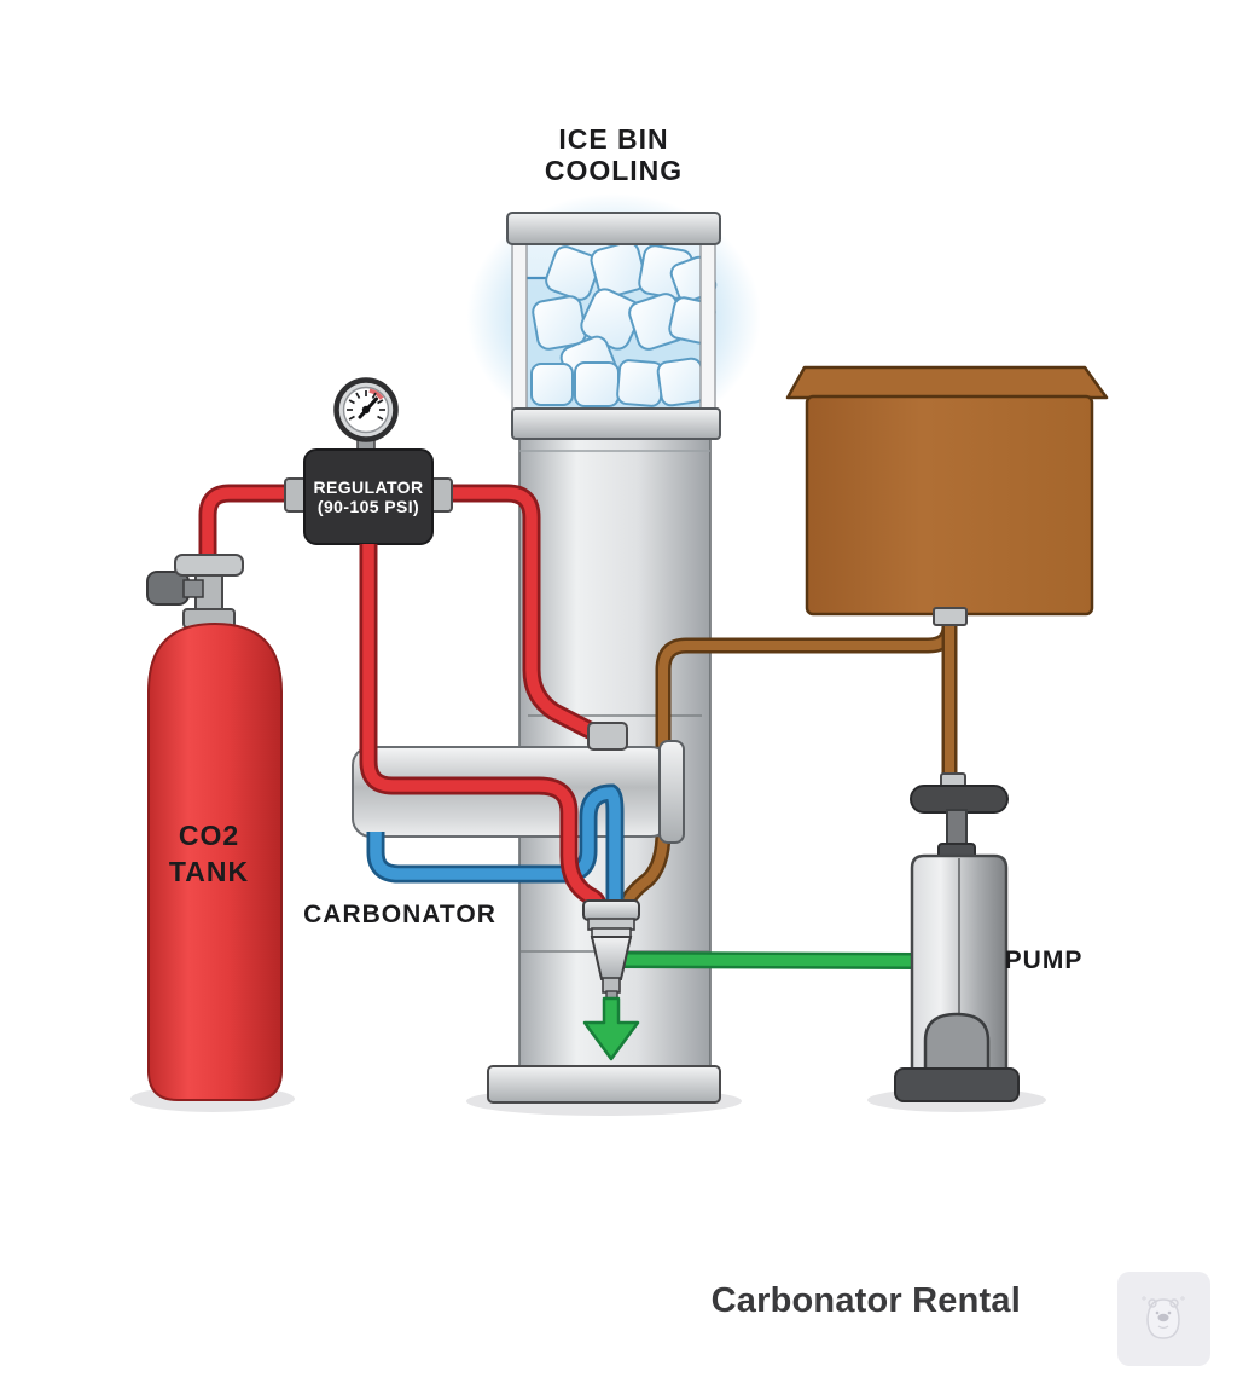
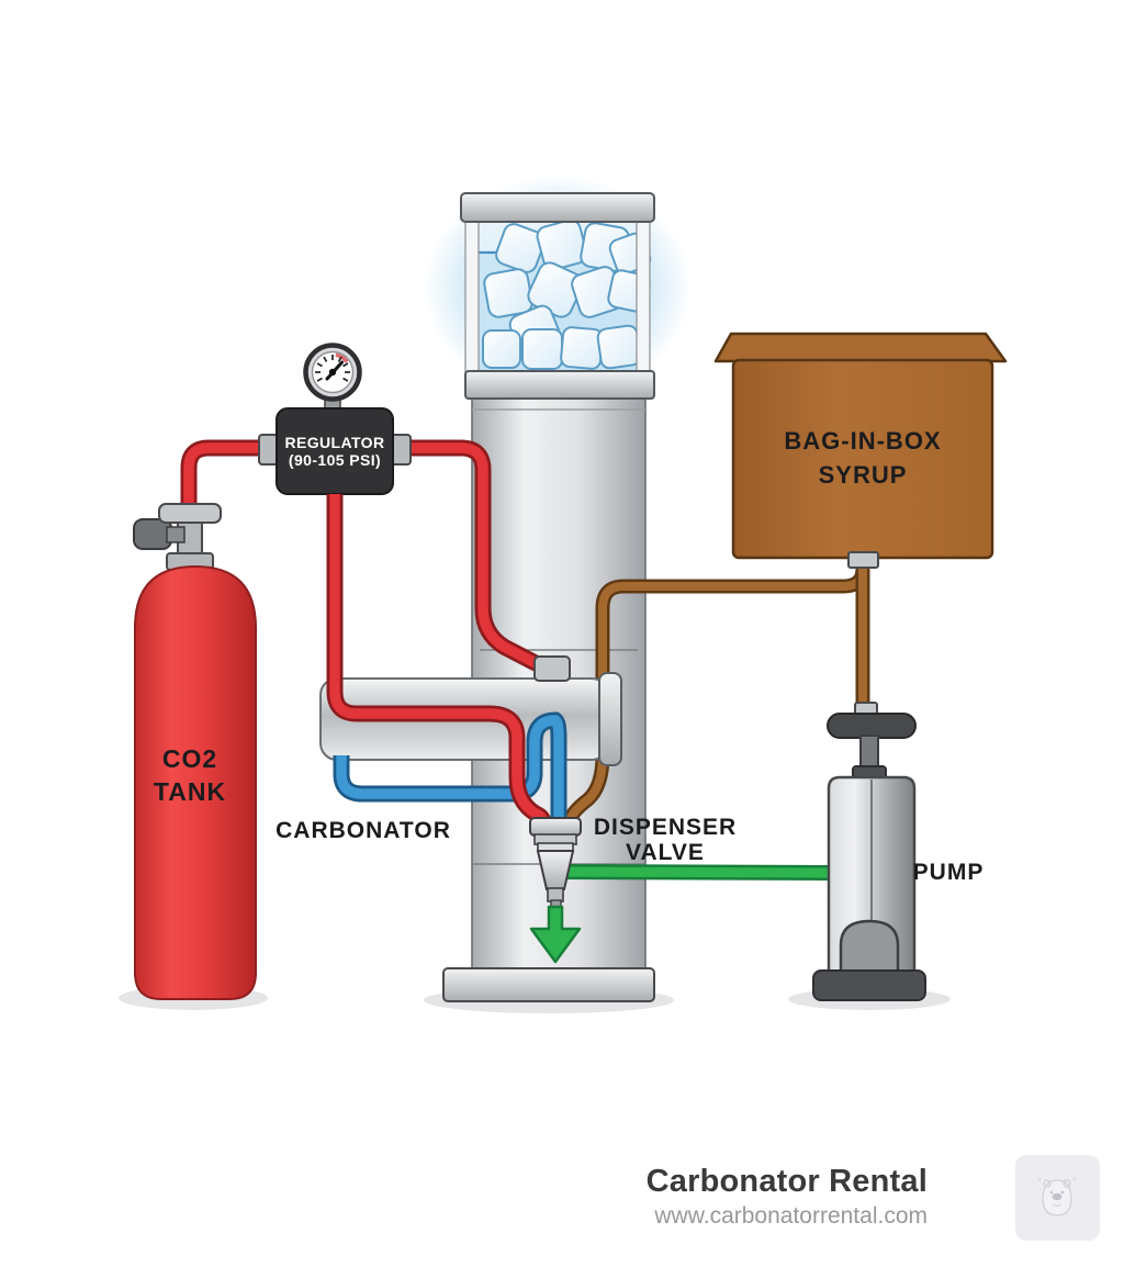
- ICE BIN
- COOLING
  REGULATOR
  (90-105 PSI)
  CO2
  TANK
  CARBONATOR
+ DISPENSER
+ VALVE
+ BAG-IN-BOX
+ SYRUP
  PUMP
  Carbonator Rental
+ www.carbonatorrental.com
